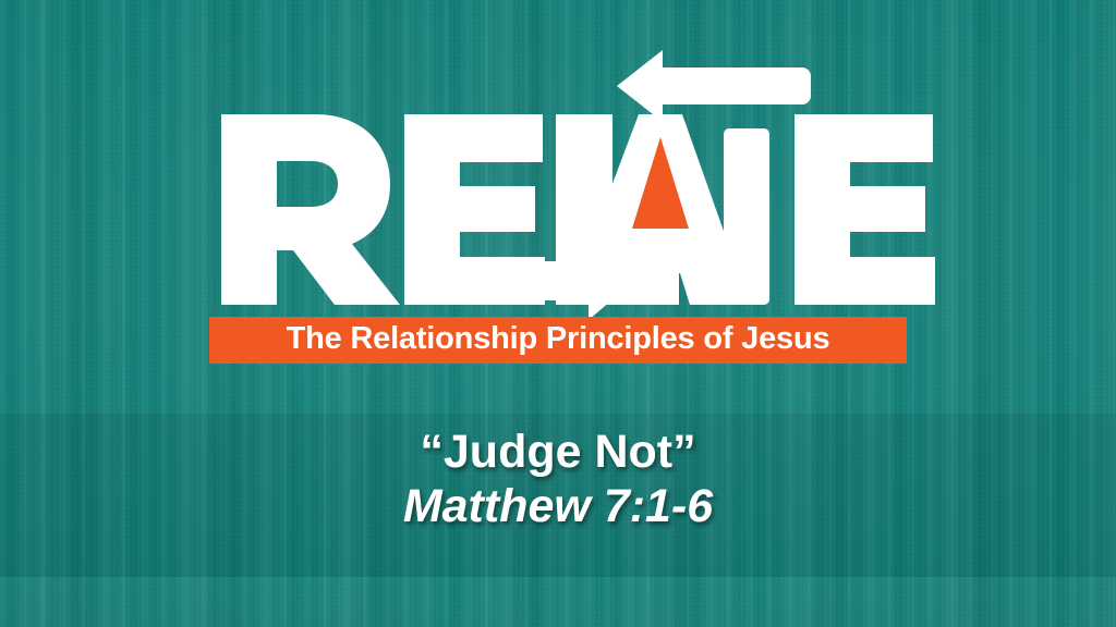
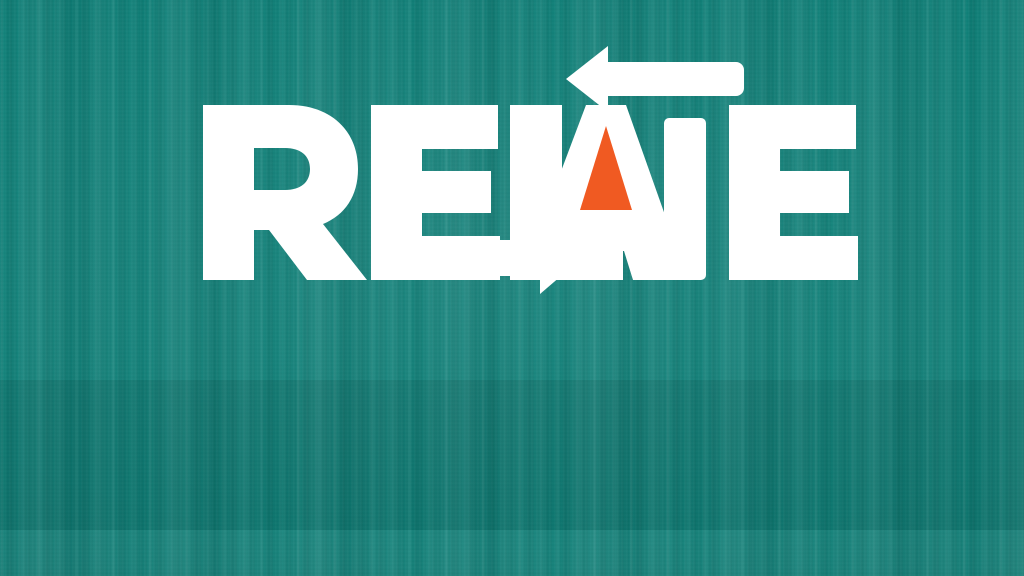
- The Relationship Principles of Jesus
- “Judge Not”
- Matthew 7:1-6
